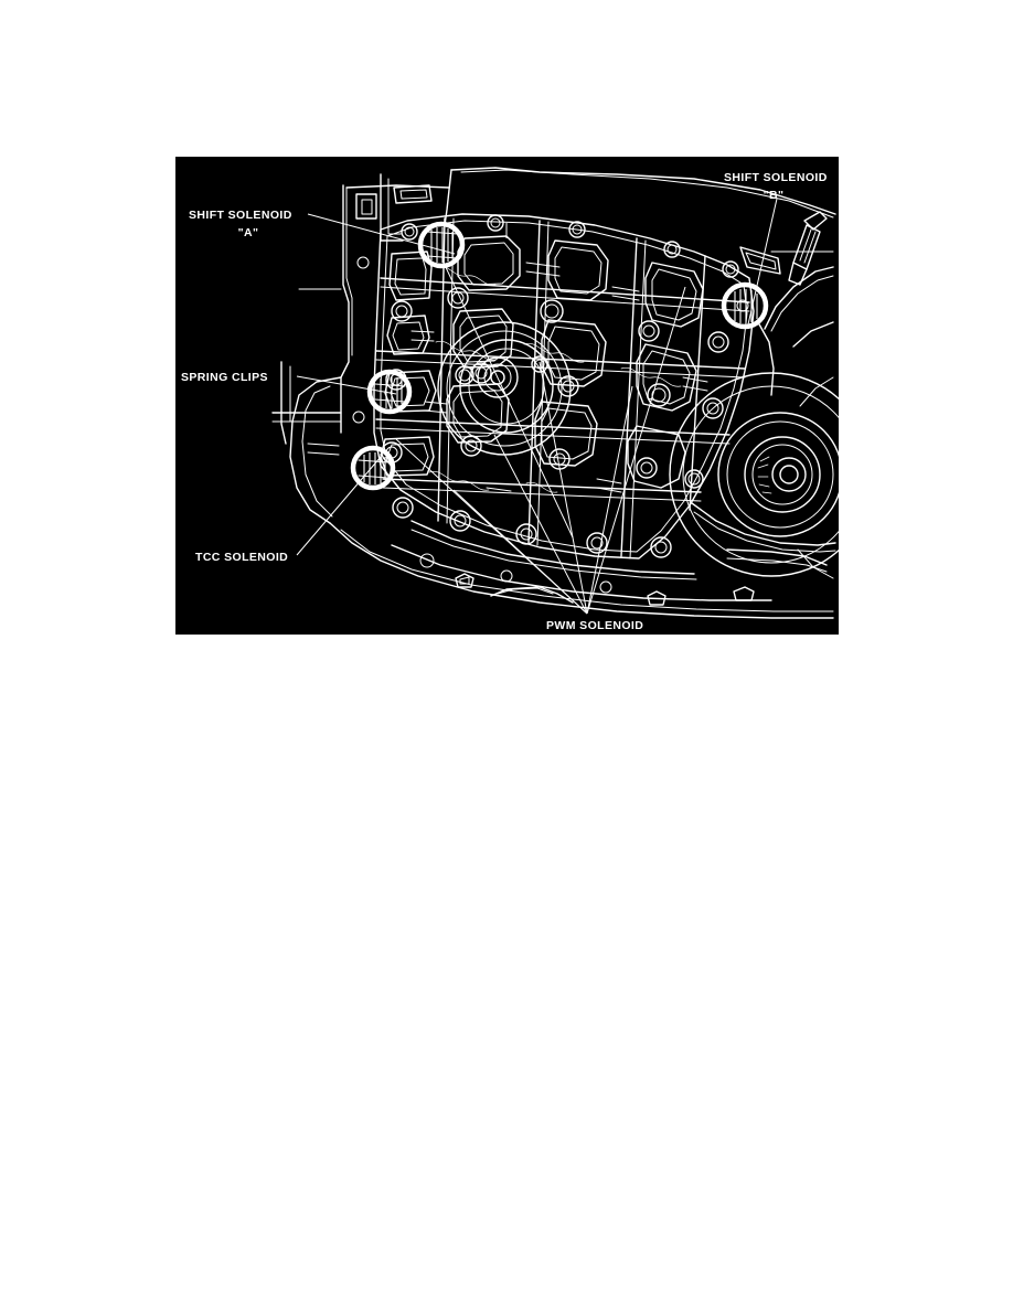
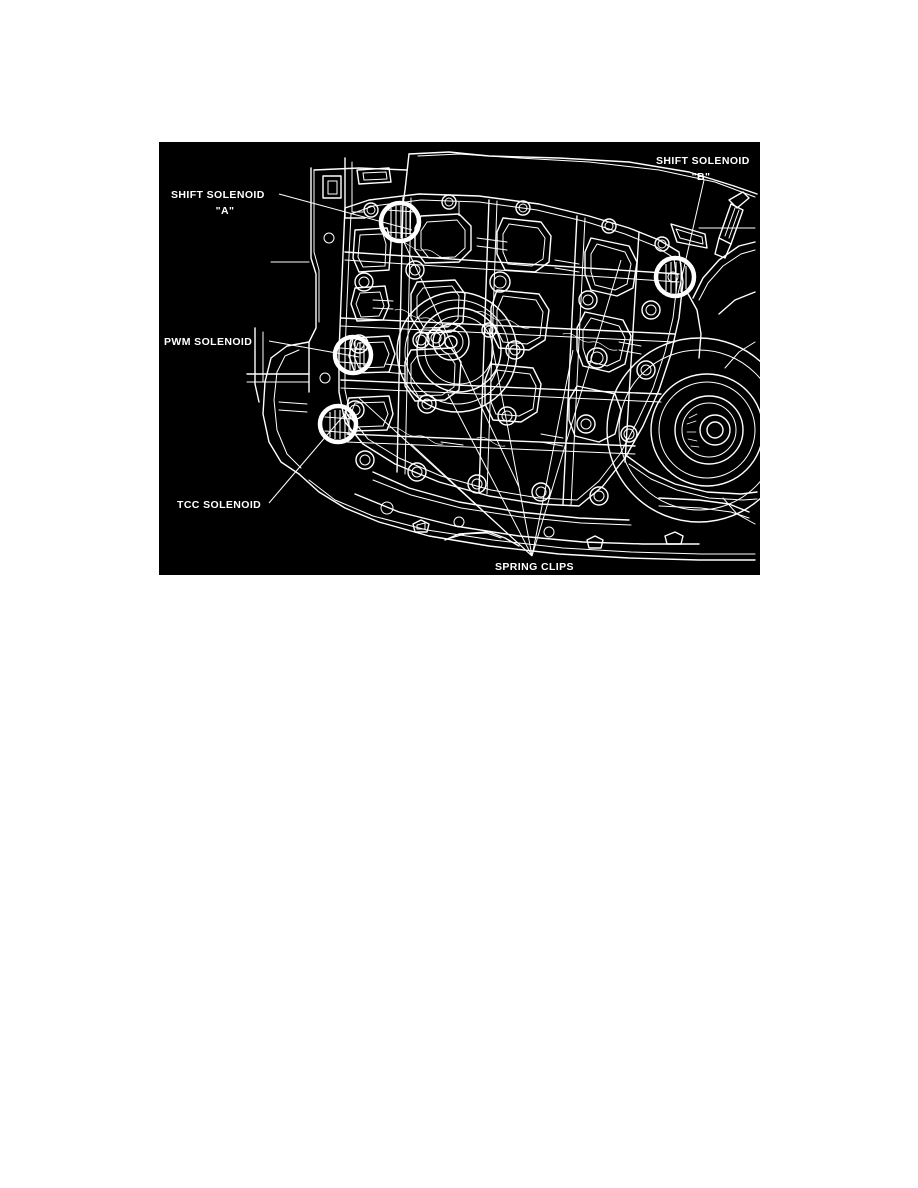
  SHIFT SOLENOID
  "A"
  SHIFT SOLENOID
  "B"
- SPRING CLIPS
+ PWM SOLENOID
  TCC SOLENOID
- PWM SOLENOID
+ SPRING CLIPS
